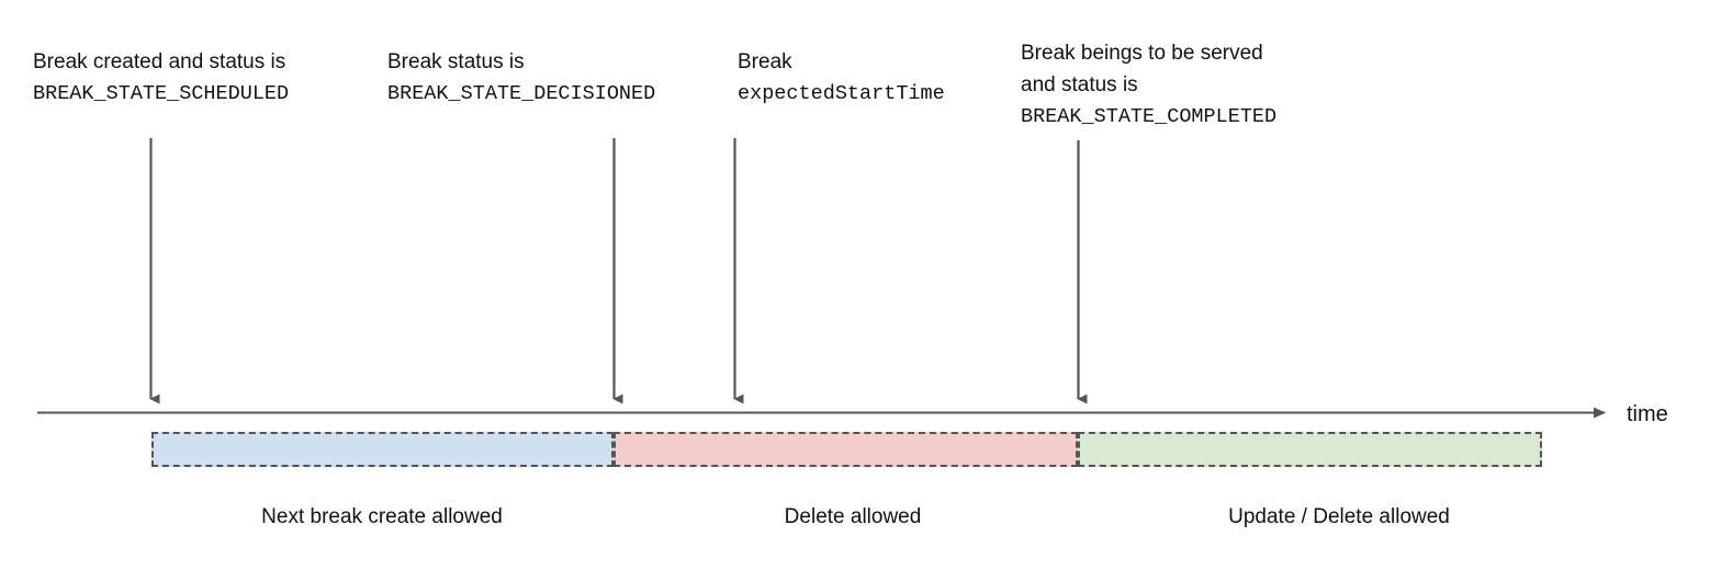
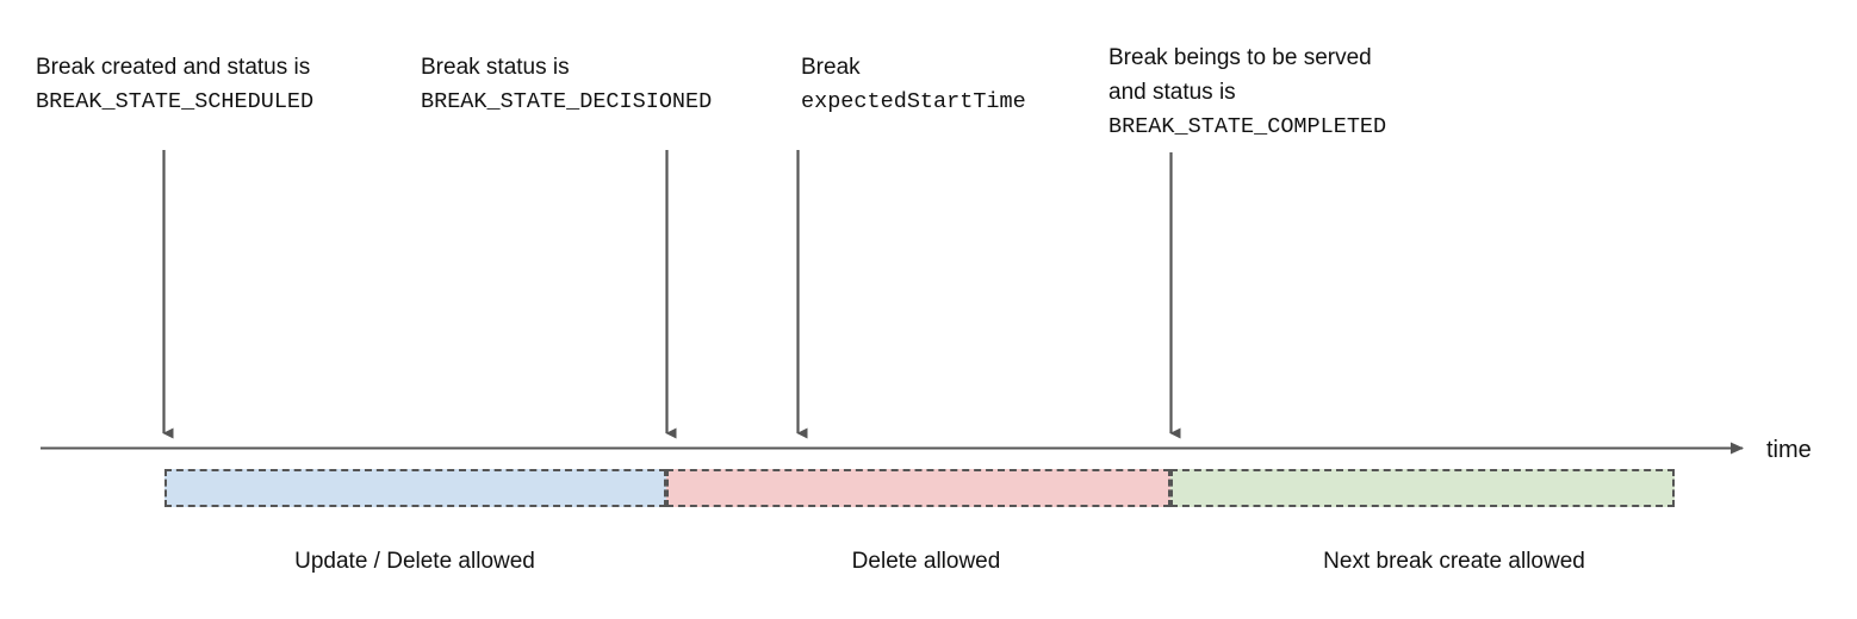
  Break created and status is
  BREAK_STATE_SCHEDULED
  Break status is
  BREAK_STATE_DECISIONED
  Break
  expectedStartTime
  Break beings to be served
  and status is
  BREAK_STATE_COMPLETED
- Next break create allowed
+ Update / Delete allowed
  Delete allowed
- Update / Delete allowed
+ Next break create allowed
  time
